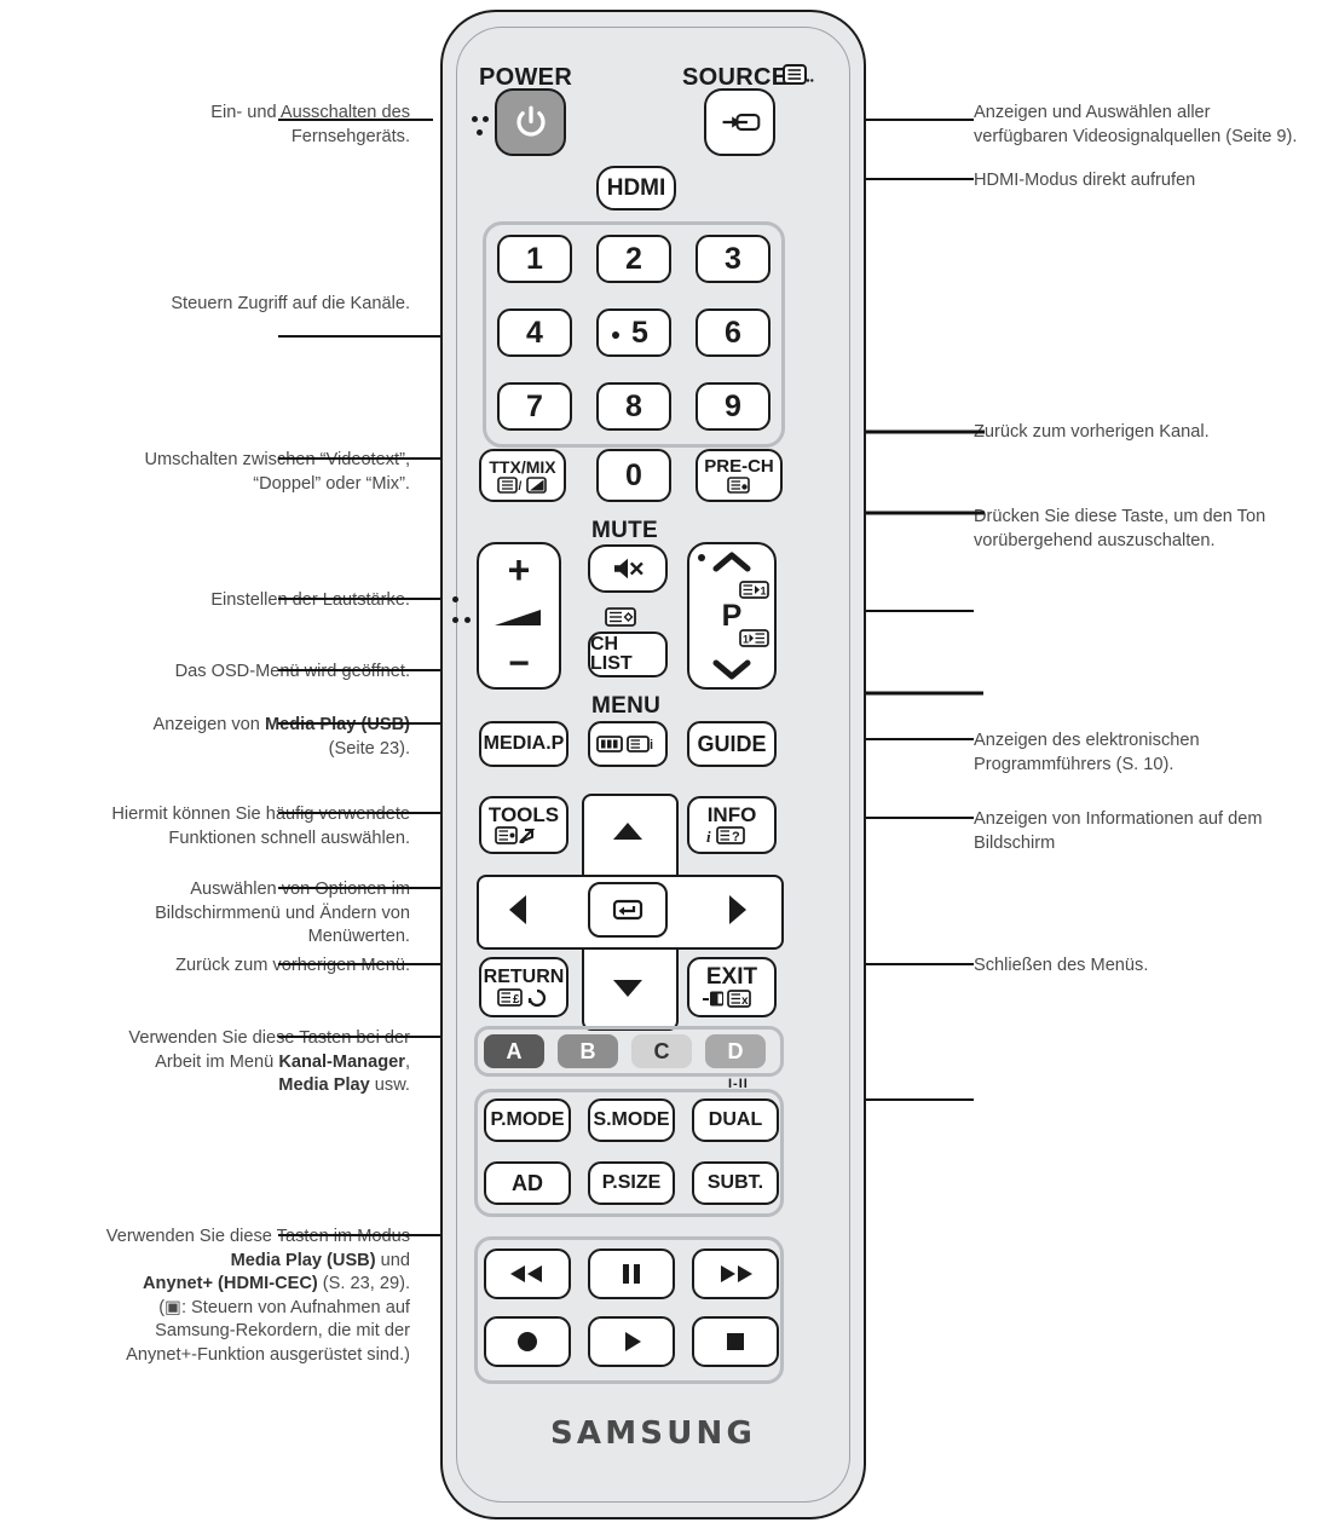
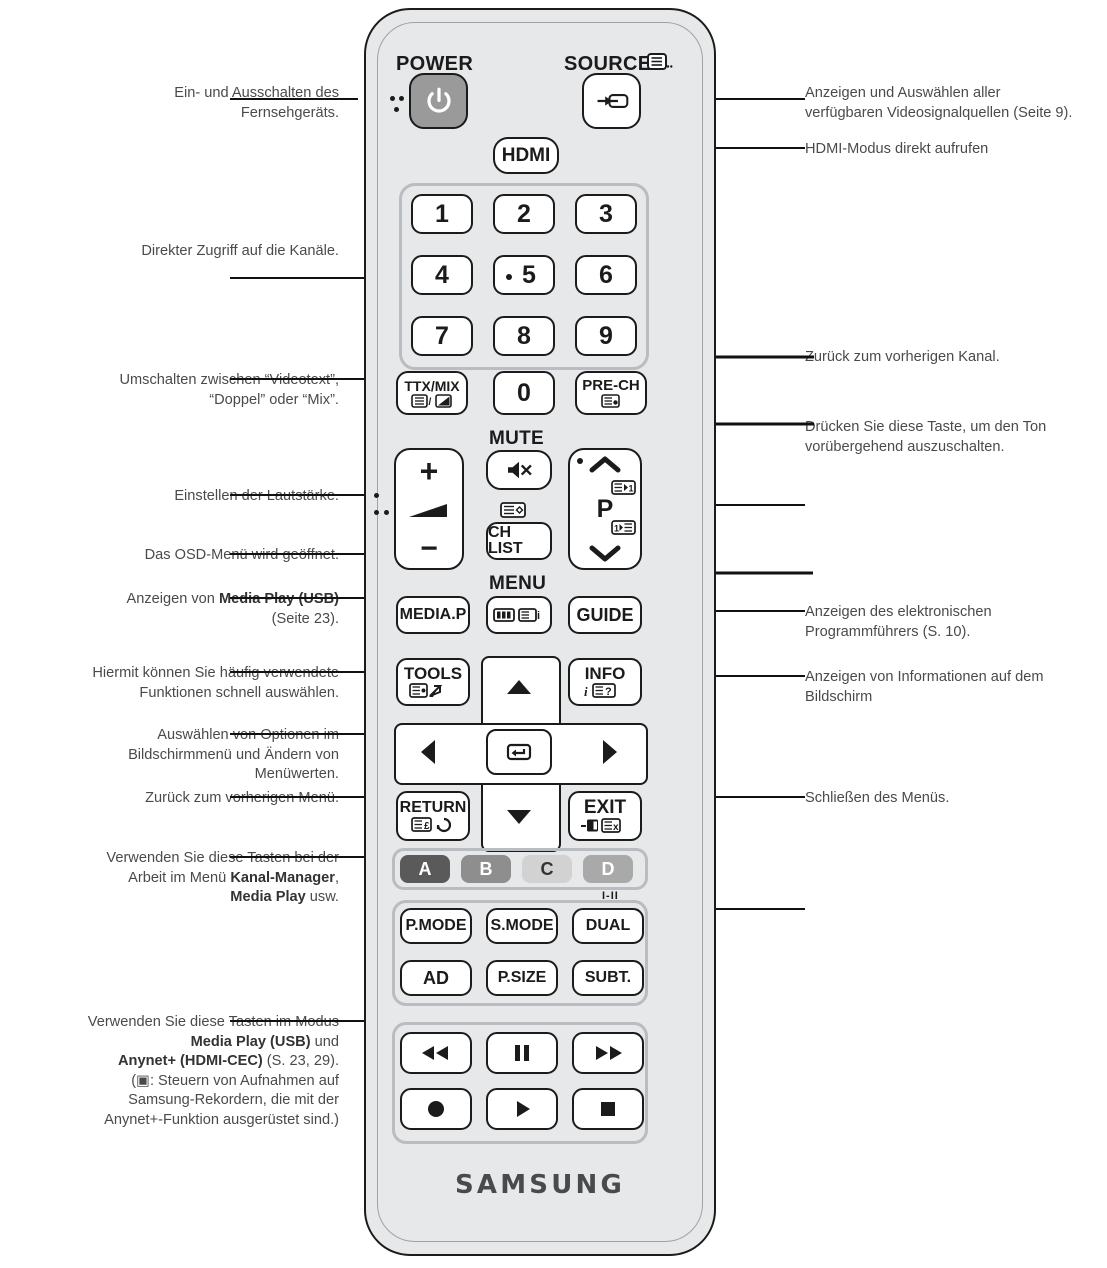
  Ein- und Ausschalten des
  Fernsehgeräts.
- Steuern Zugriff auf die Kanäle.
+ Direkter Zugriff auf die Kanäle.
  Umschalten zwischen “Videotext”,
  “Doppel” oder “Mix”.
  Einstellen der Lautstärke.
  Das OSD-Menü wird geöffnet.
  Anzeigen von Media Play (USB)
  (Seite 23).
  Hiermit können Sie häufig verwendete
  Funktionen schnell auswählen.
  Auswählen von Optionen im
  Bildschirmmenü und Ändern von
  Menüwerten.
  Zurück zum vorherigen Menü.
  Verwenden Sie diese Tasten bei der
  Arbeit im Menü Kanal-Manager,
  Media Play usw.
  Verwenden Sie diese Tasten im Modus
  Media Play (USB) und
  Anynet+ (HDMI-CEC) (S. 23, 29).
  (▣: Steuern von Aufnahmen auf
  Samsung-Rekordern, die mit der
  Anynet+-Funktion ausgerüstet sind.)
  Anzeigen und Auswählen aller
  verfügbaren Videosignalquellen (Seite 9).
  HDMI-Modus direkt aufrufen
  urück zum vorherigen Kanal.
  Drücken Sie diese Taste, um den Ton
  vorübergehend auszuschalten.
  Anzeigen des elektronischen
  Programmführers (S. 10).
  Anzeigen von Informationen auf dem
  Bildschirm
  Schließen des Menüs.
  POWER
  SOURCE
  HDMI
  1
  2
  3
  4
  5
  6
  7
  8
  9
  TTX/MIX
  /
  0
  PRE-CH
  MUTE
  +
  −
  CH LIST
  P
  1
  1
  MENU
  MEDIA.P
  i
  GUIDE
  TOOLS
  INFO
  i
  ?
  RETURN
  £
  EXIT
  x
  A
  B
  C
  D
  I-II
  P.MODE
  S.MODE
  DUAL
  AD
  P.SIZE
  SUBT.
  SAMSUNG
